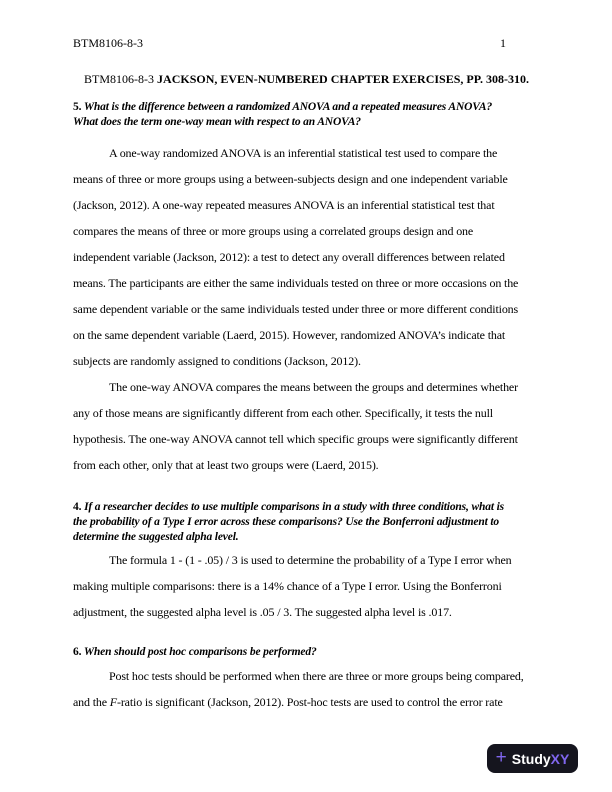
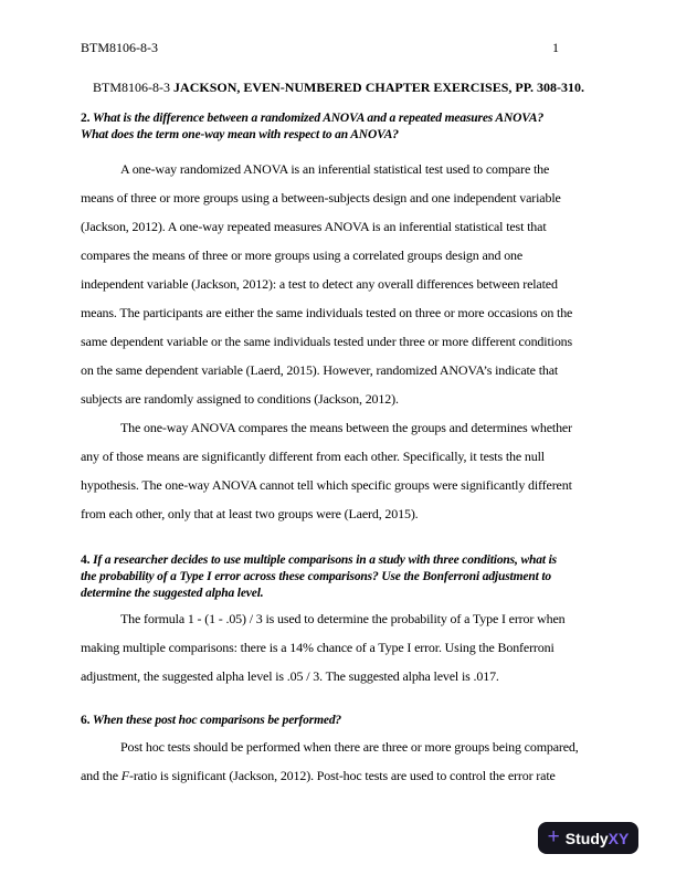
  BTM8106-8-3
  1
  BTM8106-8-3 JACKSON, EVEN-NUMBERED CHAPTER EXERCISES, PP. 308-310.
- 5. What is the difference between a randomized ANOVA and a repeated measures ANOVA?
+ 2. What is the difference between a randomized ANOVA and a repeated measures ANOVA?
  What does the term one-way mean with respect to an ANOVA?
  A one-way randomized ANOVA is an inferential statistical test used to compare the
  means of three or more groups using a between-subjects design and one independent variable
  (Jackson, 2012). A one-way repeated measures ANOVA is an inferential statistical test that
  compares the means of three or more groups using a correlated groups design and one
  independent variable (Jackson, 2012): a test to detect any overall differences between related
  means. The participants are either the same individuals tested on three or more occasions on the
  same dependent variable or the same individuals tested under three or more different conditions
  on the same dependent variable (Laerd, 2015). However, randomized ANOVA’s indicate that
  subjects are randomly assigned to conditions (Jackson, 2012).
  The one-way ANOVA compares the means between the groups and determines whether
  any of those means are significantly different from each other. Specifically, it tests the null
  hypothesis. The one-way ANOVA cannot tell which specific groups were significantly different
  from each other, only that at least two groups were (Laerd, 2015).
  4. If a researcher decides to use multiple comparisons in a study with three conditions, what is
  the probability of a Type I error across these comparisons? Use the Bonferroni adjustment to
  determine the suggested alpha level.
  The formula 1 - (1 - .05) / 3 is used to determine the probability of a Type I error when
  making multiple comparisons: there is a 14% chance of a Type I error. Using the Bonferroni
  adjustment, the suggested alpha level is .05 / 3. The suggested alpha level is .017.
- 6. When should post hoc comparisons be performed?
+ 6. When these post hoc comparisons be performed?
  Post hoc tests should be performed when there are three or more groups being compared,
  and the F-ratio is significant (Jackson, 2012). Post-hoc tests are used to control the error rate
  +
  Study
  XY
